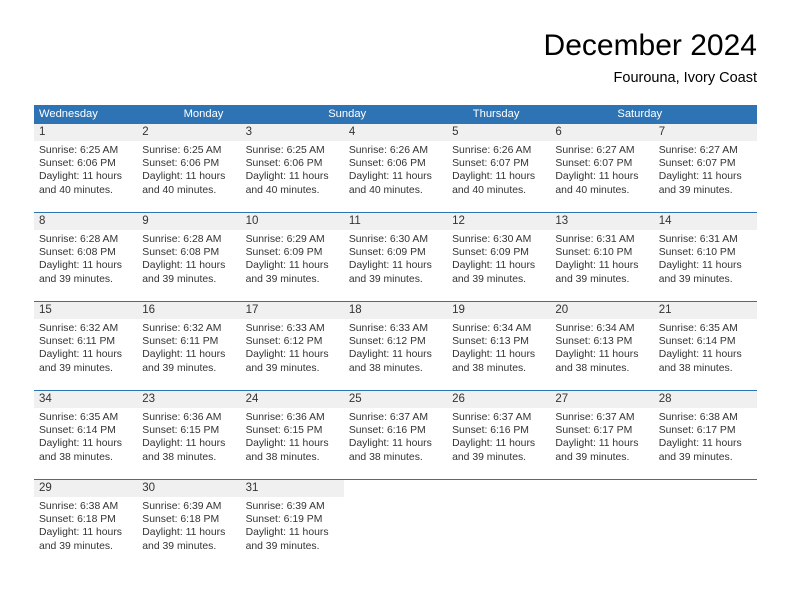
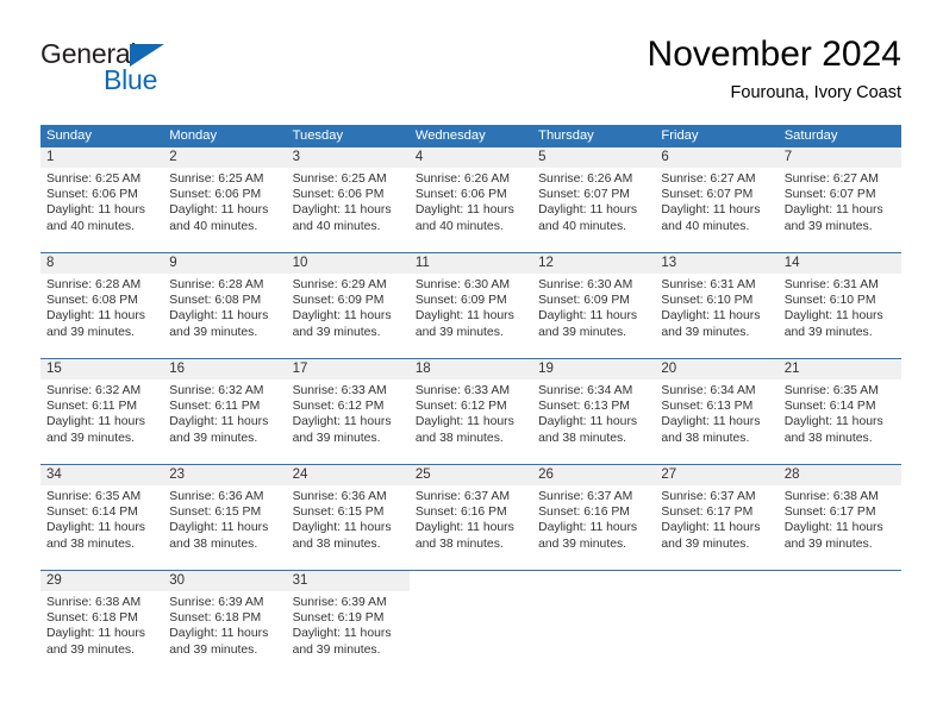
+ General
+ Blue
- December 2024
+ November 2024
  Fourouna, Ivory Coast
- Wednesday
+ Sunday
  Monday
+ Tuesday
- Sunday
+ Wednesday
  Thursday
+ Friday
  Saturday
  1
  Sunrise: 6:25 AM
  Sunset: 6:06 PM
  Daylight: 11 hours
  and 40 minutes.
  2
  Sunrise: 6:25 AM
  Sunset: 6:06 PM
  Daylight: 11 hours
  and 40 minutes.
  3
  Sunrise: 6:25 AM
  Sunset: 6:06 PM
  Daylight: 11 hours
  and 40 minutes.
  4
  Sunrise: 6:26 AM
  Sunset: 6:06 PM
  Daylight: 11 hours
  and 40 minutes.
  5
  Sunrise: 6:26 AM
  Sunset: 6:07 PM
  Daylight: 11 hours
  and 40 minutes.
  6
  Sunrise: 6:27 AM
  Sunset: 6:07 PM
  Daylight: 11 hours
  and 40 minutes.
  7
  Sunrise: 6:27 AM
  Sunset: 6:07 PM
  Daylight: 11 hours
  and 39 minutes.
  8
  Sunrise: 6:28 AM
  Sunset: 6:08 PM
  Daylight: 11 hours
  and 39 minutes.
  9
  Sunrise: 6:28 AM
  Sunset: 6:08 PM
  Daylight: 11 hours
  and 39 minutes.
  10
  Sunrise: 6:29 AM
  Sunset: 6:09 PM
  Daylight: 11 hours
  and 39 minutes.
  11
  Sunrise: 6:30 AM
  Sunset: 6:09 PM
  Daylight: 11 hours
  and 39 minutes.
  12
  Sunrise: 6:30 AM
  Sunset: 6:09 PM
  Daylight: 11 hours
  and 39 minutes.
  13
  Sunrise: 6:31 AM
  Sunset: 6:10 PM
  Daylight: 11 hours
  and 39 minutes.
  14
  Sunrise: 6:31 AM
  Sunset: 6:10 PM
  Daylight: 11 hours
  and 39 minutes.
  15
  Sunrise: 6:32 AM
  Sunset: 6:11 PM
  Daylight: 11 hours
  and 39 minutes.
  16
  Sunrise: 6:32 AM
  Sunset: 6:11 PM
  Daylight: 11 hours
  and 39 minutes.
  17
  Sunrise: 6:33 AM
  Sunset: 6:12 PM
  Daylight: 11 hours
  and 39 minutes.
  18
  Sunrise: 6:33 AM
  Sunset: 6:12 PM
  Daylight: 11 hours
  and 38 minutes.
  19
  Sunrise: 6:34 AM
  Sunset: 6:13 PM
  Daylight: 11 hours
  and 38 minutes.
  20
  Sunrise: 6:34 AM
  Sunset: 6:13 PM
  Daylight: 11 hours
  and 38 minutes.
  21
  Sunrise: 6:35 AM
  Sunset: 6:14 PM
  Daylight: 11 hours
  and 38 minutes.
  34
  Sunrise: 6:35 AM
  Sunset: 6:14 PM
  Daylight: 11 hours
  and 38 minutes.
  23
  Sunrise: 6:36 AM
  Sunset: 6:15 PM
  Daylight: 11 hours
  and 38 minutes.
  24
  Sunrise: 6:36 AM
  Sunset: 6:15 PM
  Daylight: 11 hours
  and 38 minutes.
  25
  Sunrise: 6:37 AM
  Sunset: 6:16 PM
  Daylight: 11 hours
  and 38 minutes.
  26
  Sunrise: 6:37 AM
  Sunset: 6:16 PM
  Daylight: 11 hours
  and 39 minutes.
  27
  Sunrise: 6:37 AM
  Sunset: 6:17 PM
  Daylight: 11 hours
  and 39 minutes.
  28
  Sunrise: 6:38 AM
  Sunset: 6:17 PM
  Daylight: 11 hours
  and 39 minutes.
  29
  Sunrise: 6:38 AM
  Sunset: 6:18 PM
  Daylight: 11 hours
  and 39 minutes.
  30
  Sunrise: 6:39 AM
  Sunset: 6:18 PM
  Daylight: 11 hours
  and 39 minutes.
  31
  Sunrise: 6:39 AM
  Sunset: 6:19 PM
  Daylight: 11 hours
  and 39 minutes.
